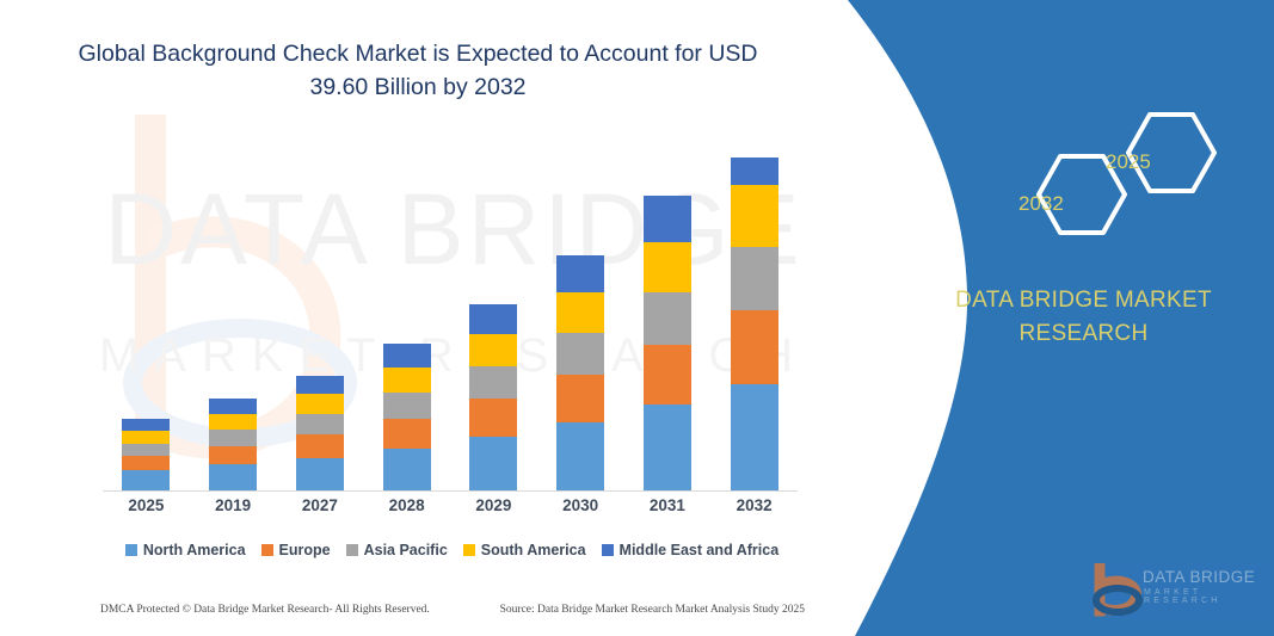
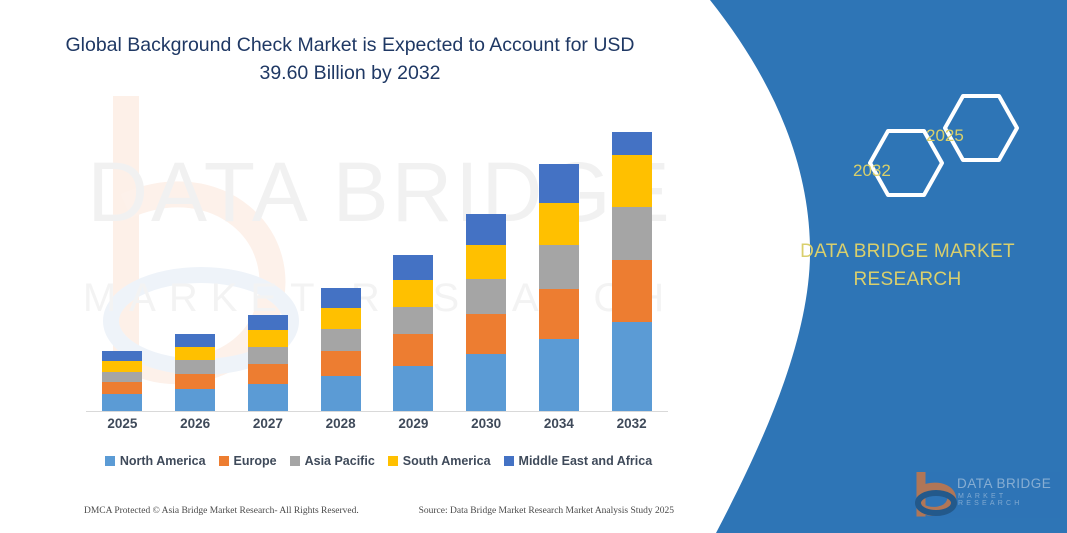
  DATA BRIDG
  MARKET RSAH
  Global Background Check Market is Expected to Account for USD 39.60 Billion by 2032
  2025
- 2019
+ 2026
  2027
  2028
  2029
  2030
- 2031
+ 2034
  2032
  North America
  Europe
  Asia Pacific
  South America
  Middle East and Africa
- DMCA Protected © Data Bridge Market Research- All Rights Reserved.
+ DMCA Protected © Asia Bridge Market Research- All Rights Reserved.
  Source: Data Bridge Market Research Market Analysis Study 2025
  2032
  2025
  DATA BRIDGE MARKET
  RESEARCH
  DATA BRIDGE
